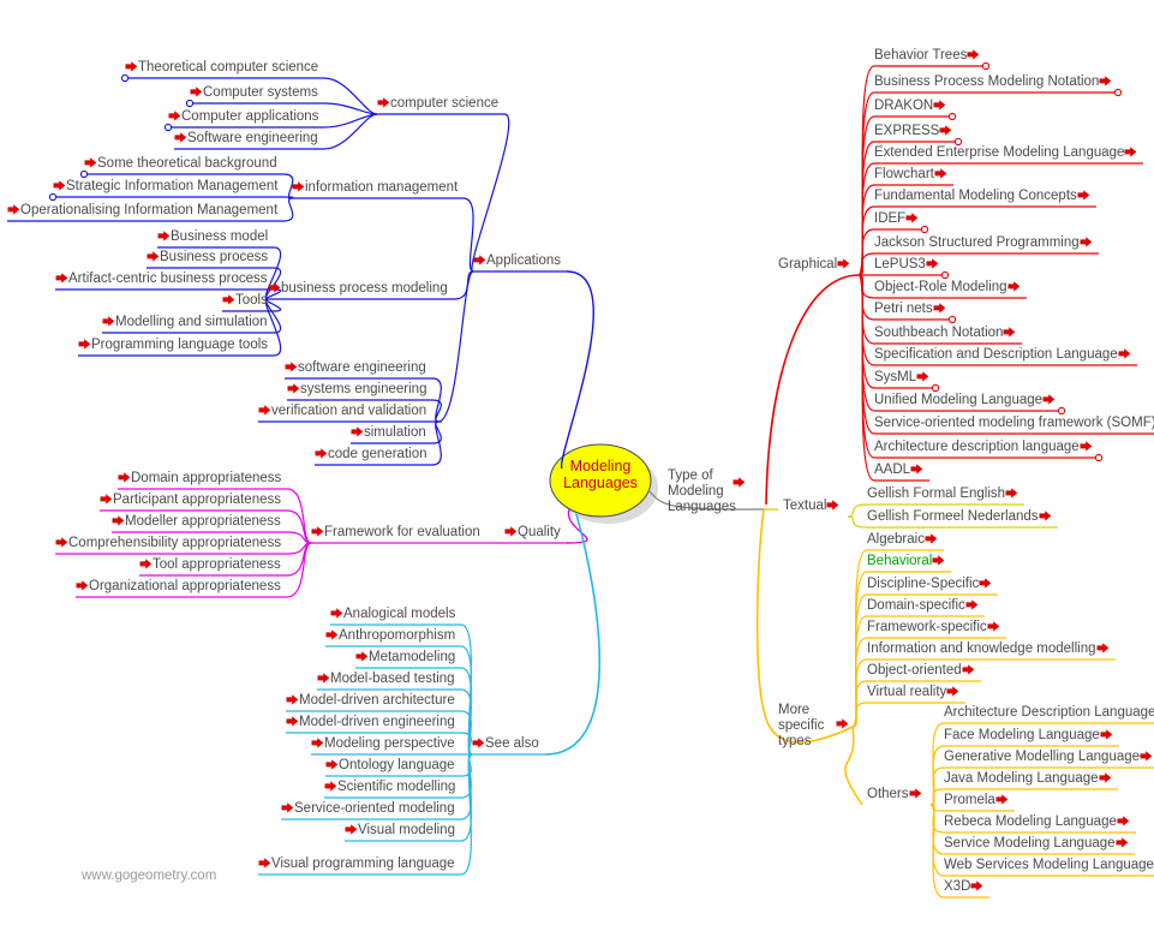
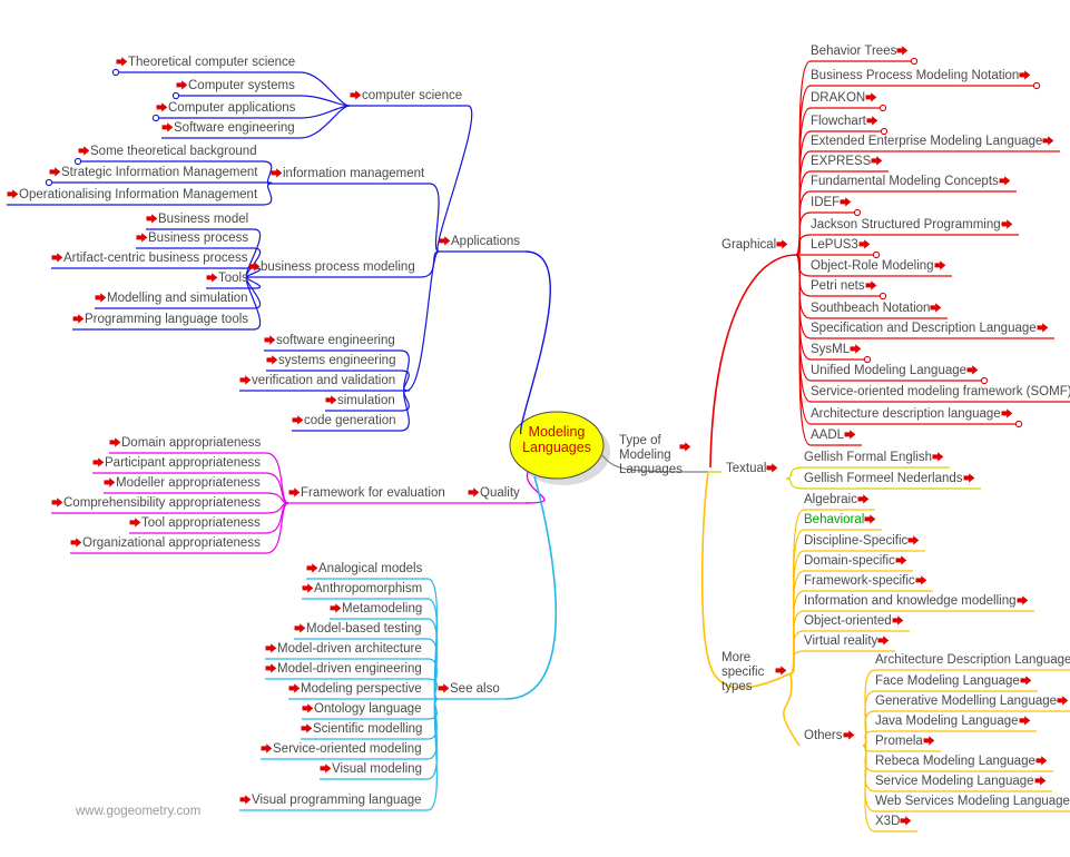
  Applications
  Theoretical computer science
  Computer systems
  Computer applications
  Software engineering
  computer science
  Some theoretical background
  Strategic Information Management
  Operationalising Information Management
  information management
  Business model
  Business process
  Artifact-centric business process
  Tools
  Modelling and simulation
  Programming language tools
  business process modeling
  software engineering
  systems engineering
  verification and validation
  simulation
  code generation
  Quality
  Framework for evaluation
  Domain appropriateness
  Participant appropriateness
  Modeller appropriateness
  Comprehensibility appropriateness
  Tool appropriateness
  Organizational appropriateness
  See also
  Analogical models
  Anthropomorphism
  Metamodeling
  Model-based testing
  Model-driven architecture
  Model-driven engineering
  Modeling perspective
  Ontology language
  Scientific modelling
  Service-oriented modeling
  Visual modeling
  Visual programming language
  Type of
  Modeling
  Languages
  Graphical
  Behavior Trees
  Business Process Modeling Notation
  DRAKON
- EXPRESS
+ Flowchart
  Extended Enterprise Modeling Language
- Flowchart
+ EXPRESS
  Fundamental Modeling Concepts
  IDEF
  Jackson Structured Programming
  LePUS3
  Object-Role Modeling
  Petri nets
  Southbeach Notation
  Specification and Description Language
  SysML
  Unified Modeling Language
  Service-oriented modeling framework (SOMF
  Architecture description language
  AADL
  Textual
  Gellish Formal English
  Gellish Formeel Nederlands
  More
  specific
  types
  Algebraic
  Behavioral
  Discipline-Specific
  Domain-specific
  Framework-specific
  Information and knowledge modelling
  Object-oriented
  Virtual reality
  Others
  Architecture Description Language
  Face Modeling Language
  Generative Modelling Language
  Java Modeling Language
  Promela
  Rebeca Modeling Language
  Service Modeling Language
  Web Services Modeling Language
  X3D
  Modeling
  Languages
  www.gogeometry.com
